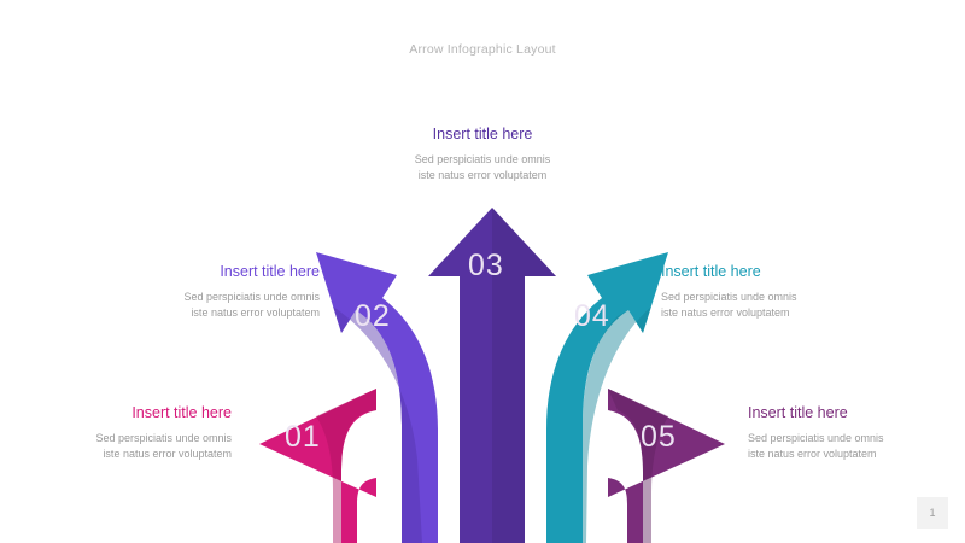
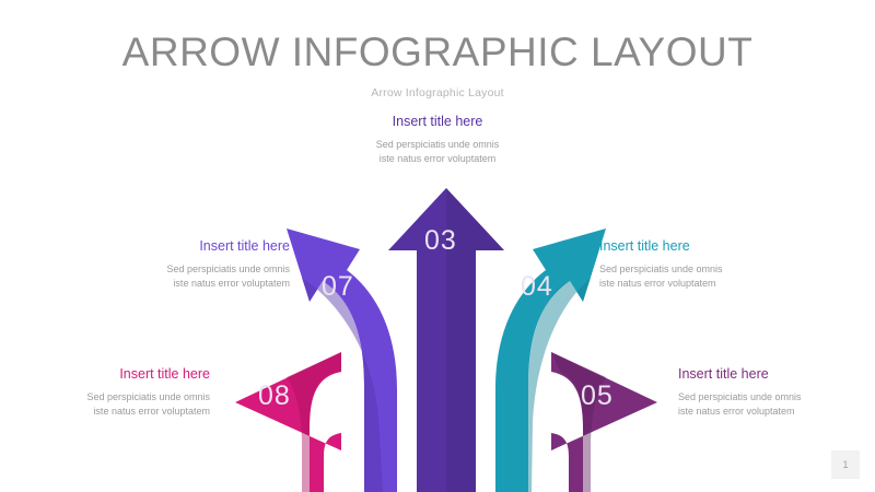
+ ARROW INFOGRAPHIC LAYOUT
  Arrow Infographic Layout
- 01
+ 08
- 02
+ 07
  03
  04
  05
  Insert title here
  Sed perspiciatis unde omnis
  iste natus error voluptatem
  Insert title here
  Sed perspiciatis unde omnis
  iste natus error voluptatem
  Insert title here
  Sed perspiciatis unde omnis
  iste natus error voluptatem
  Insert title here
  Sed perspiciatis unde omnis
  iste natus error voluptatem
  Insert title here
  Sed perspiciatis unde omnis
  iste natus error voluptatem
  1
